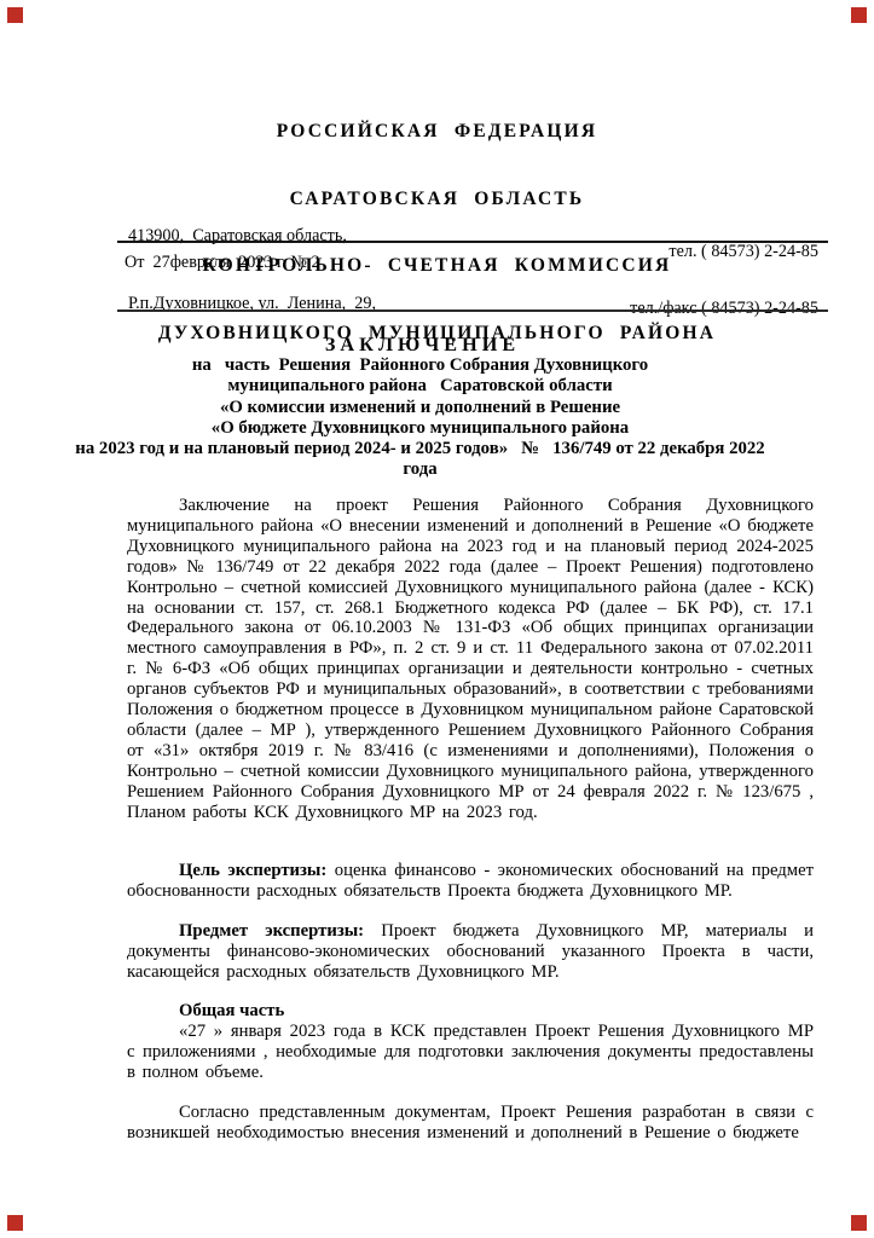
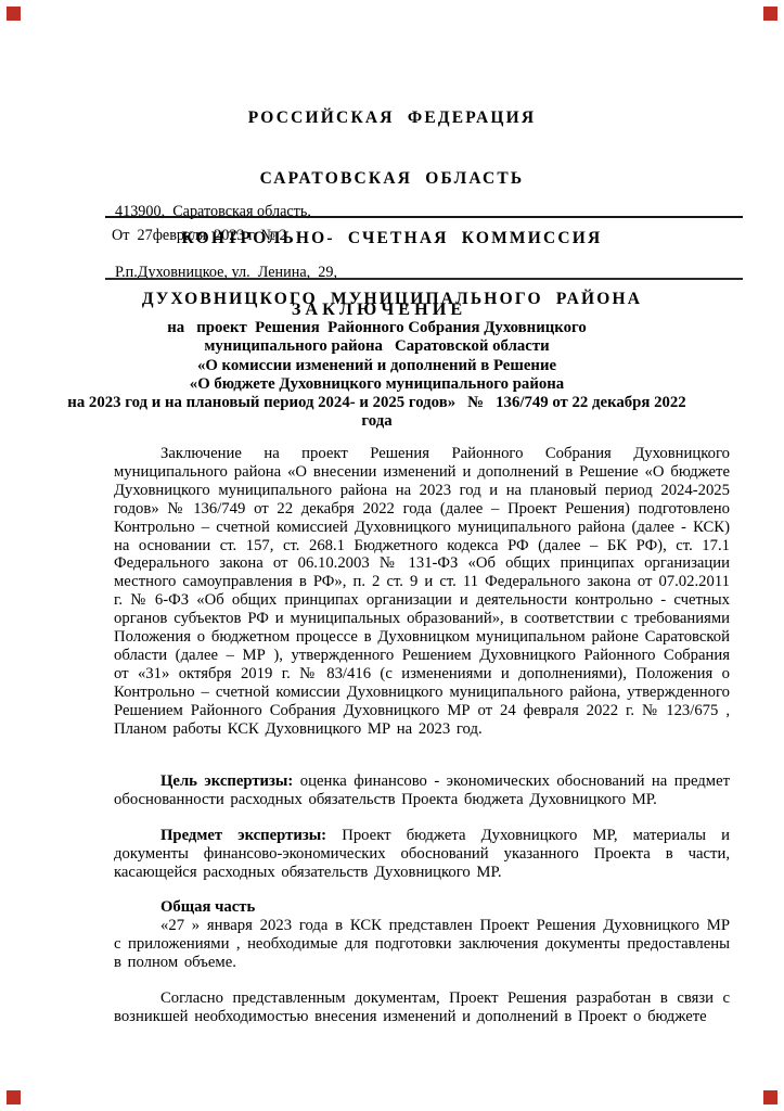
  РОССИЙСКАЯ ФЕДЕРАЦИЯ
  САРАТОВСКАЯ ОБЛАСТЬ
  КОНТРОЛЬНО- СЧЕТНАЯ КОММИССИЯ
  ДУХОВНИЦКОГО МУНИЦИПАЛЬНОГО РАЙОНА
  413900, Саратовская область,
  Р.п.Духовницкое, ул. Ленина, 29,
- тел. ( 84573) 2-24-85
- тел./факс ( 84573) 2-24-85
  От 27февраля 2023 г. № 2
  З А К Л Ю Ч Е Н И Е
- на часть Решения Районного Собрания Духовницкого
+ на проект Решения Районного Собрания Духовницкого
  муниципального района Саратовской области
  «О комиссии изменений и дополнений в Решение
  «О бюджете Духовницкого муниципального района
  на 2023 год и на плановый период 2024- и 2025 годов» № 136/749 от 22 декабря 2022
  года
  Заключение на проект Решения Районного Собрания Духовницкого муниципального района «О внесении изменений и дополнений в Решение «О бюджете Духовницкого муниципального района на 2023 год и на плановый период 2024-2025 годов» № 136/749 от 22 декабря 2022 года (далее – Проект Решения) подготовлено Контрольно – счетной комиссией Духовницкого муниципального района (далее - КСК) на основании ст. 157, ст. 268.1 Бюджетного кодекса РФ (далее – БК РФ), ст. 17.1 Федерального закона от 06.10.2003 № 131-ФЗ «Об общих принципах организации местного самоуправления в РФ», п. 2 ст. 9 и ст. 11 Федерального закона от 07.02.2011 г. № 6-ФЗ «Об общих принципах организации и деятельности контрольно - счетных органов субъектов РФ и муниципальных образований», в соответствии с требованиями Положения о бюджетном процессе в Духовницком муниципальном районе Саратовской области (далее – МР ), утвержденного Решением Духовницкого Районного Собрания от «31» октября 2019 г. № 83/416 (с изменениями и дополнениями), Положения о Контрольно – счетной комиссии Духовницкого муниципального района, утвержденного Решением Районного Собрания Духовницкого МР от 24 февраля 2022 г. № 123/675 , Планом работы КСК Духовницкого МР на 2023 год.
  Цель экспертизы: оценка финансово - экономических обоснований на предмет обоснованности расходных обязательств Проекта бюджета Духовницкого МР.
  Предмет экспертизы: Проект бюджета Духовницкого МР, материалы и документы финансово-экономических обоснований указанного Проекта в части, касающейся расходных обязательств Духовницкого МР.
  Общая часть
  «27 » января 2023 года в КСК представлен Проект Решения Духовницкого МР с приложениями , необходимые для подготовки заключения документы предоставлены в полном объеме.
- Согласно представленным документам, Проект Решения разработан в связи с возникшей необходимостью внесения изменений и дополнений в Решение о бюджете
+ Согласно представленным документам, Проект Решения разработан в связи с возникшей необходимостью внесения изменений и дополнений в Проект о бюджете
